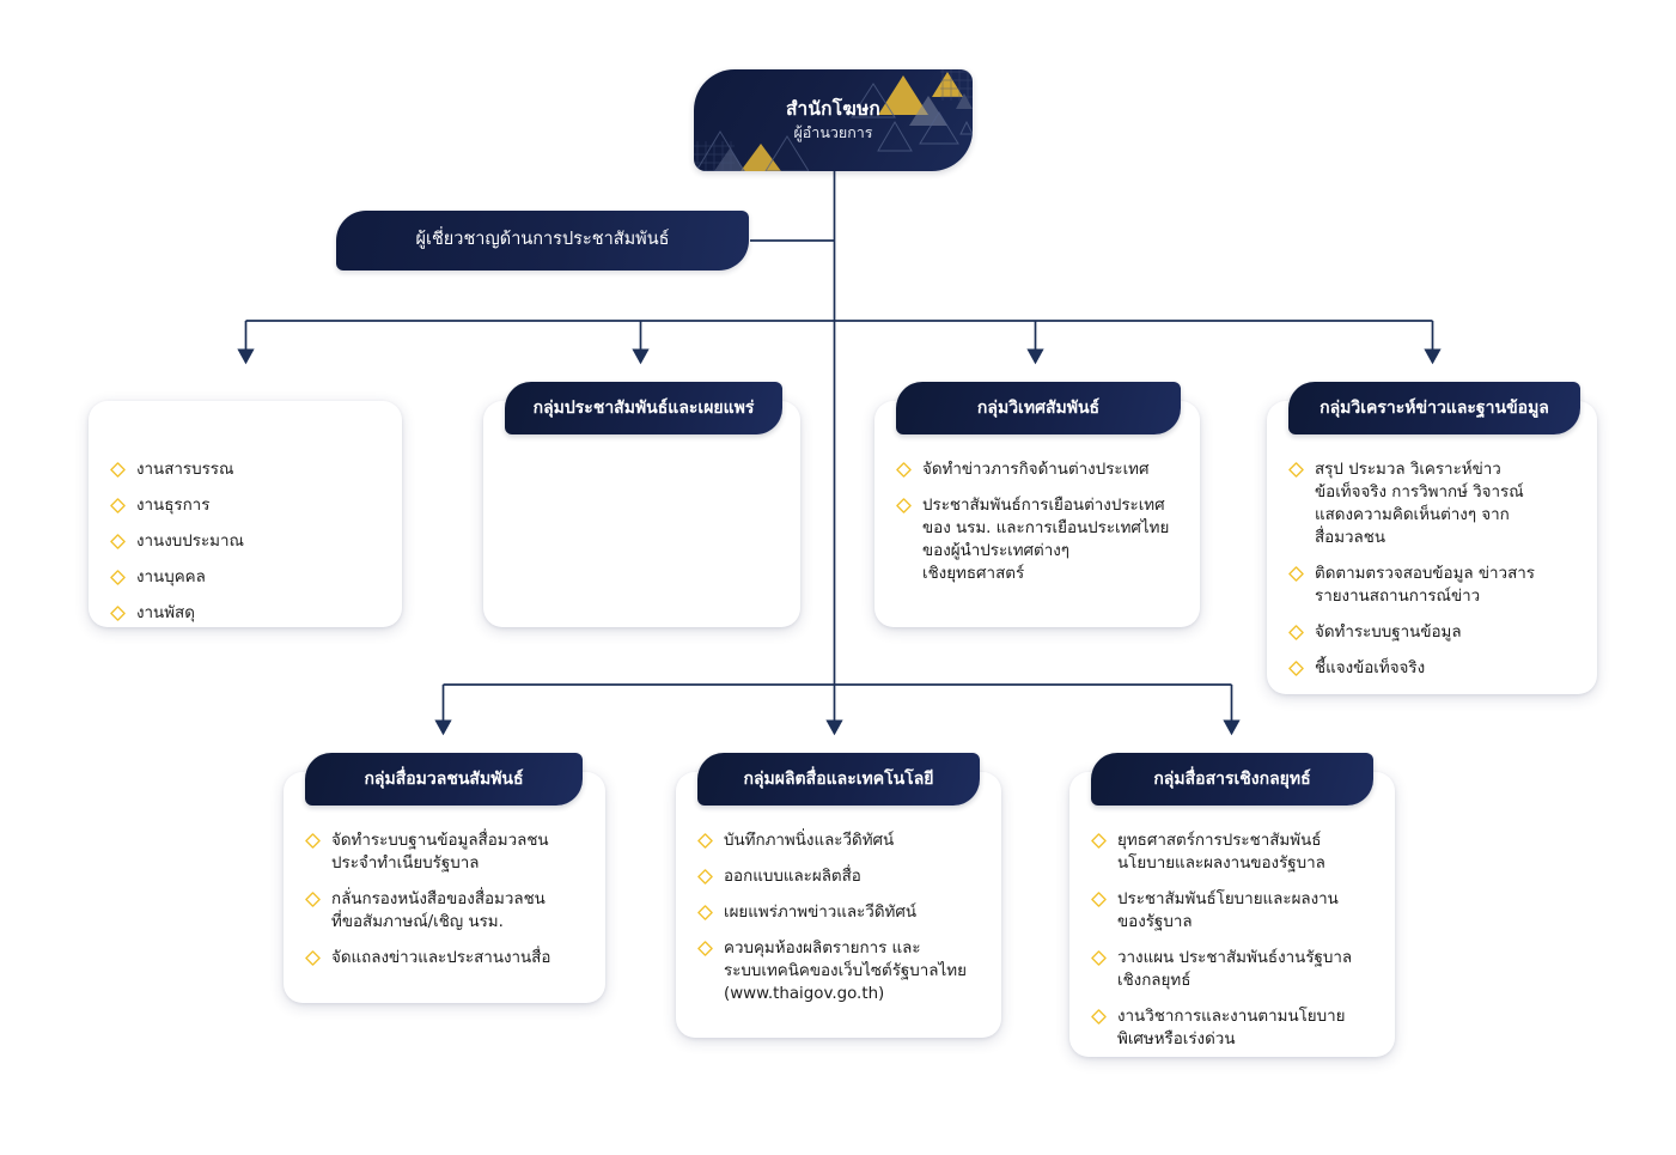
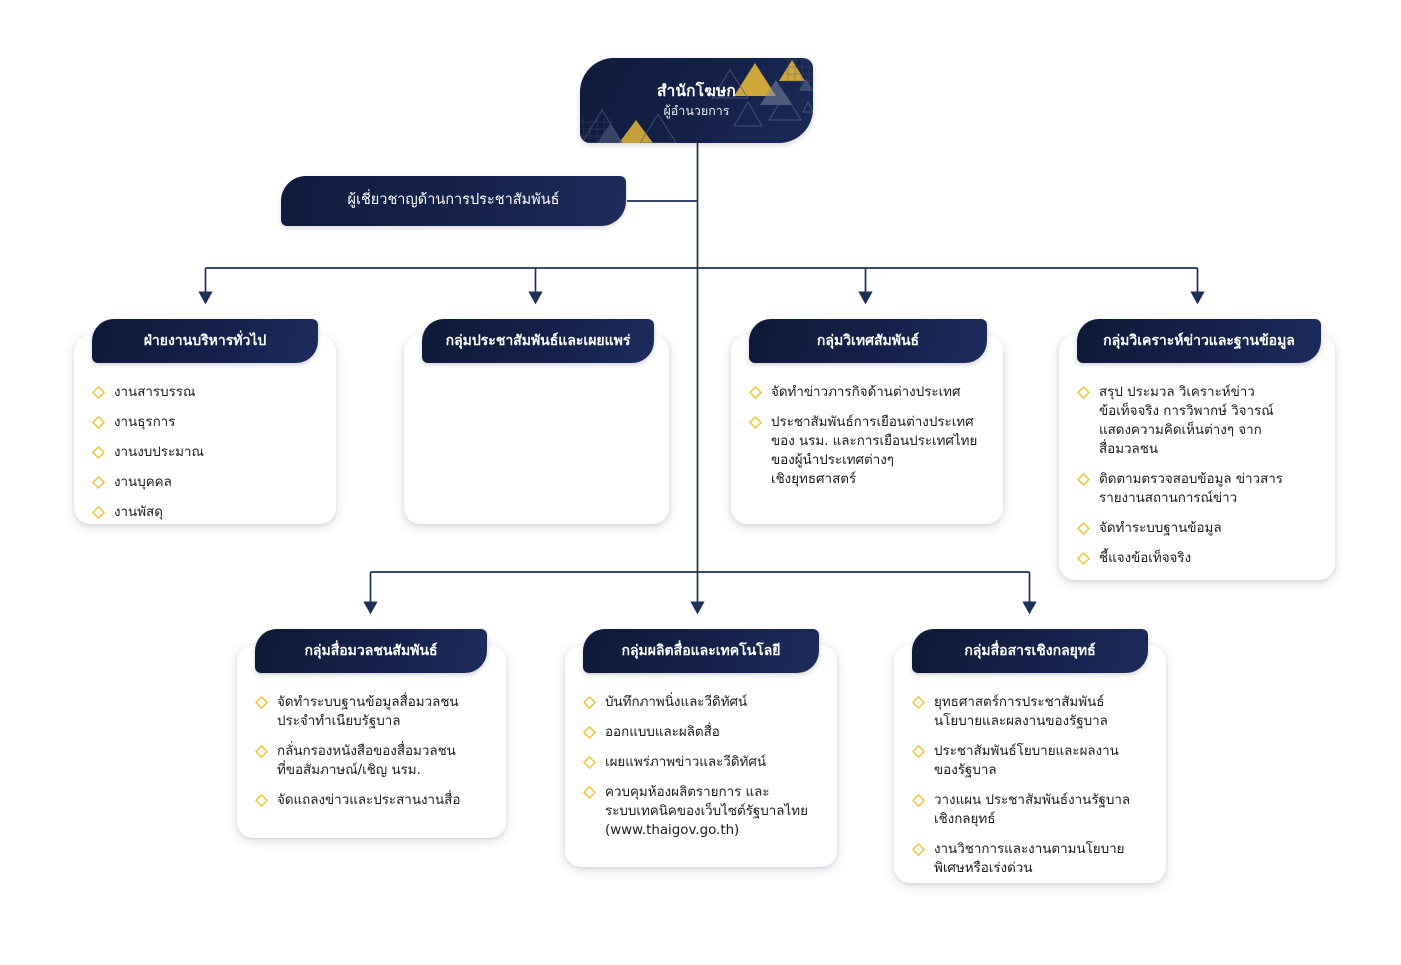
  สำนักโฆษก
  ผู้อำนวยการ
  ผู้เชี่ยวชาญด้านการประชาสัมพันธ์
+ ฝ่ายงานบริหารทั่วไป
  งานสารบรรณ
  งานธุรการ
  งานงบประมาณ
  งานบุคคล
  งานพัสดุ
  กลุ่มประชาสัมพันธ์และเผยแพร่
  กลุ่มวิเทศสัมพันธ์
  จัดทำข่าวภารกิจด้านต่างประเทศ
  ประชาสัมพันธ์การเยือนต่างประเทศ
  ของ นรม. และการเยือนประเทศไทย
  ของผู้นำประเทศต่างๆ
  เชิงยุทธศาสตร์
  กลุ่มวิเคราะห์ข่าวและฐานข้อมูล
  สรุป ประมวล วิเคราะห์ข่าว
  ข้อเท็จจริง การวิพากษ์ วิจารณ์
  แสดงความคิดเห็นต่างๆ จาก
  สื่อมวลชน
  ติดตามตรวจสอบข้อมูล ข่าวสาร
  รายงานสถานการณ์ข่าว
  จัดทำระบบฐานข้อมูล
  ชี้แจงข้อเท็จจริง
  กลุ่มสื่อมวลชนสัมพันธ์
  จัดทำระบบฐานข้อมูลสื่อมวลชน
  ประจำทำเนียบรัฐบาล
  กลั่นกรองหนังสือของสื่อมวลชน
  ที่ขอสัมภาษณ์/เชิญ นรม.
  จัดแถลงข่าวและประสานงานสื่อ
  กลุ่มผลิตสื่อและเทคโนโลยี
  บันทึกภาพนิ่งและวีดิทัศน์
  ออกแบบและผลิตสื่อ
  เผยแพร่ภาพข่าวและวีดิทัศน์
  ควบคุมห้องผลิตรายการ และ
  ระบบเทคนิคของเว็บไซต์รัฐบาลไทย
  (www.thaigov.go.th)
  กลุ่มสื่อสารเชิงกลยุทธ์
  ยุทธศาสตร์การประชาสัมพันธ์
  นโยบายและผลงานของรัฐบาล
  ประชาสัมพันธ์โยบายและผลงาน
  ของรัฐบาล
  วางแผน ประชาสัมพันธ์งานรัฐบาล
  เชิงกลยุทธ์
  งานวิชาการและงานตามนโยบาย
  พิเศษหรือเร่งด่วน
